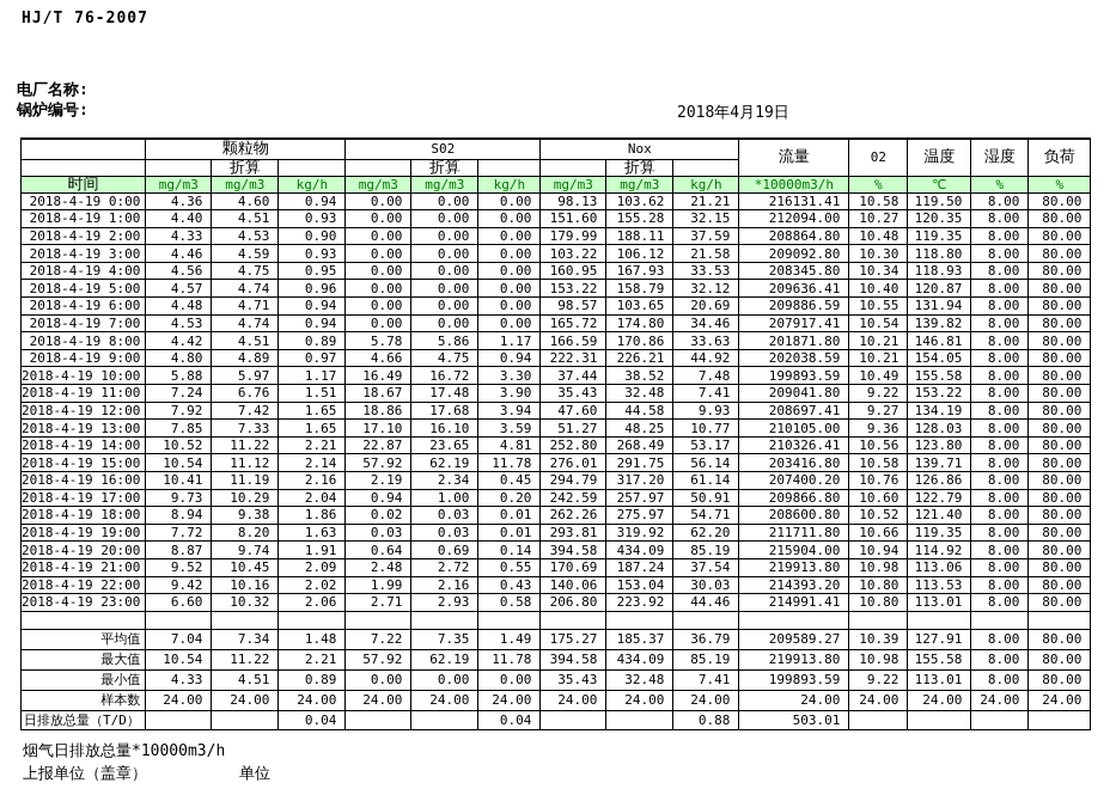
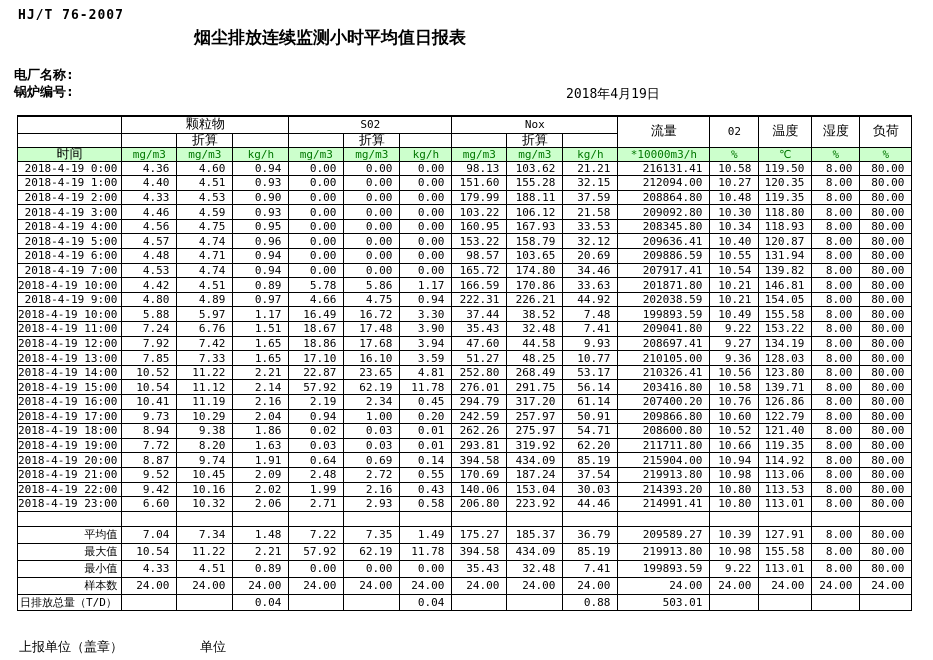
  HJ/T 76-2007
+ 烟尘排放连续监测小时平均值日报表
  电厂名称:
  锅炉编号:
  2018年4月19日
  	颗粒物	S02	Nox	流量	02	温度	湿度	负荷
  		折算			折算			折算
  时间	mg/m3	mg/m3	kg/h	mg/m3	mg/m3	kg/h	mg/m3	mg/m3	kg/h	*10000m3/h	%	℃	%	%
  2018-4-19 0:00	4.36	4.60	0.94	0.00	0.00	0.00	98.13	103.62	21.21	216131.41	10.58	119.50	8.00	80.00
  2018-4-19 1:00	4.40	4.51	0.93	0.00	0.00	0.00	151.60	155.28	32.15	212094.00	10.27	120.35	8.00	80.00
  2018-4-19 2:00	4.33	4.53	0.90	0.00	0.00	0.00	179.99	188.11	37.59	208864.80	10.48	119.35	8.00	80.00
  2018-4-19 3:00	4.46	4.59	0.93	0.00	0.00	0.00	103.22	106.12	21.58	209092.80	10.30	118.80	8.00	80.00
  2018-4-19 4:00	4.56	4.75	0.95	0.00	0.00	0.00	160.95	167.93	33.53	208345.80	10.34	118.93	8.00	80.00
  2018-4-19 5:00	4.57	4.74	0.96	0.00	0.00	0.00	153.22	158.79	32.12	209636.41	10.40	120.87	8.00	80.00
  2018-4-19 6:00	4.48	4.71	0.94	0.00	0.00	0.00	98.57	103.65	20.69	209886.59	10.55	131.94	8.00	80.00
  2018-4-19 7:00	4.53	4.74	0.94	0.00	0.00	0.00	165.72	174.80	34.46	207917.41	10.54	139.82	8.00	80.00
- 2018-4-19 8:00	4.42	4.51	0.89	5.78	5.86	1.17	166.59	170.86	33.63	201871.80	10.21	146.81	8.00	80.00
+ 2018-4-19 10:00	4.42	4.51	0.89	5.78	5.86	1.17	166.59	170.86	33.63	201871.80	10.21	146.81	8.00	80.00
  2018-4-19 9:00	4.80	4.89	0.97	4.66	4.75	0.94	222.31	226.21	44.92	202038.59	10.21	154.05	8.00	80.00
  2018-4-19 10:00	5.88	5.97	1.17	16.49	16.72	3.30	37.44	38.52	7.48	199893.59	10.49	155.58	8.00	80.00
  2018-4-19 11:00	7.24	6.76	1.51	18.67	17.48	3.90	35.43	32.48	7.41	209041.80	9.22	153.22	8.00	80.00
  2018-4-19 12:00	7.92	7.42	1.65	18.86	17.68	3.94	47.60	44.58	9.93	208697.41	9.27	134.19	8.00	80.00
  2018-4-19 13:00	7.85	7.33	1.65	17.10	16.10	3.59	51.27	48.25	10.77	210105.00	9.36	128.03	8.00	80.00
  2018-4-19 14:00	10.52	11.22	2.21	22.87	23.65	4.81	252.80	268.49	53.17	210326.41	10.56	123.80	8.00	80.00
  2018-4-19 15:00	10.54	11.12	2.14	57.92	62.19	11.78	276.01	291.75	56.14	203416.80	10.58	139.71	8.00	80.00
  2018-4-19 16:00	10.41	11.19	2.16	2.19	2.34	0.45	294.79	317.20	61.14	207400.20	10.76	126.86	8.00	80.00
  2018-4-19 17:00	9.73	10.29	2.04	0.94	1.00	0.20	242.59	257.97	50.91	209866.80	10.60	122.79	8.00	80.00
  2018-4-19 18:00	8.94	9.38	1.86	0.02	0.03	0.01	262.26	275.97	54.71	208600.80	10.52	121.40	8.00	80.00
  2018-4-19 19:00	7.72	8.20	1.63	0.03	0.03	0.01	293.81	319.92	62.20	211711.80	10.66	119.35	8.00	80.00
  2018-4-19 20:00	8.87	9.74	1.91	0.64	0.69	0.14	394.58	434.09	85.19	215904.00	10.94	114.92	8.00	80.00
  2018-4-19 21:00	9.52	10.45	2.09	2.48	2.72	0.55	170.69	187.24	37.54	219913.80	10.98	113.06	8.00	80.00
  2018-4-19 22:00	9.42	10.16	2.02	1.99	2.16	0.43	140.06	153.04	30.03	214393.20	10.80	113.53	8.00	80.00
  2018-4-19 23:00	6.60	10.32	2.06	2.71	2.93	0.58	206.80	223.92	44.46	214991.41	10.80	113.01	8.00	80.00
  平均值	7.04	7.34	1.48	7.22	7.35	1.49	175.27	185.37	36.79	209589.27	10.39	127.91	8.00	80.00
  最大值	10.54	11.22	2.21	57.92	62.19	11.78	394.58	434.09	85.19	219913.80	10.98	155.58	8.00	80.00
  最小值	4.33	4.51	0.89	0.00	0.00	0.00	35.43	32.48	7.41	199893.59	9.22	113.01	8.00	80.00
  样本数	24.00	24.00	24.00	24.00	24.00	24.00	24.00	24.00	24.00	24.00	24.00	24.00	24.00	24.00
  日排放总量（T/D）			0.04			0.04			0.88	503.01
- 烟气日排放总量*10000m3/h
  上报单位（盖章）
  单位
